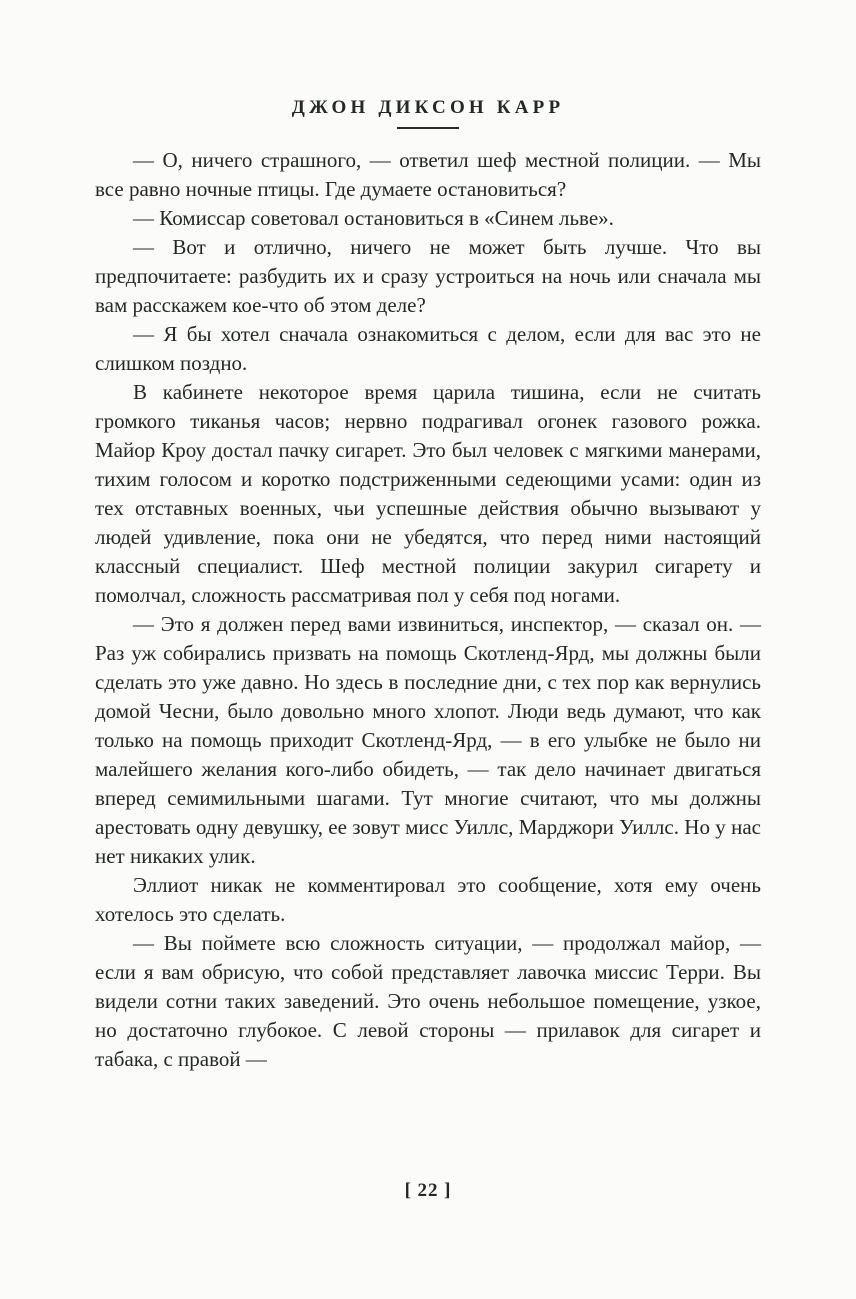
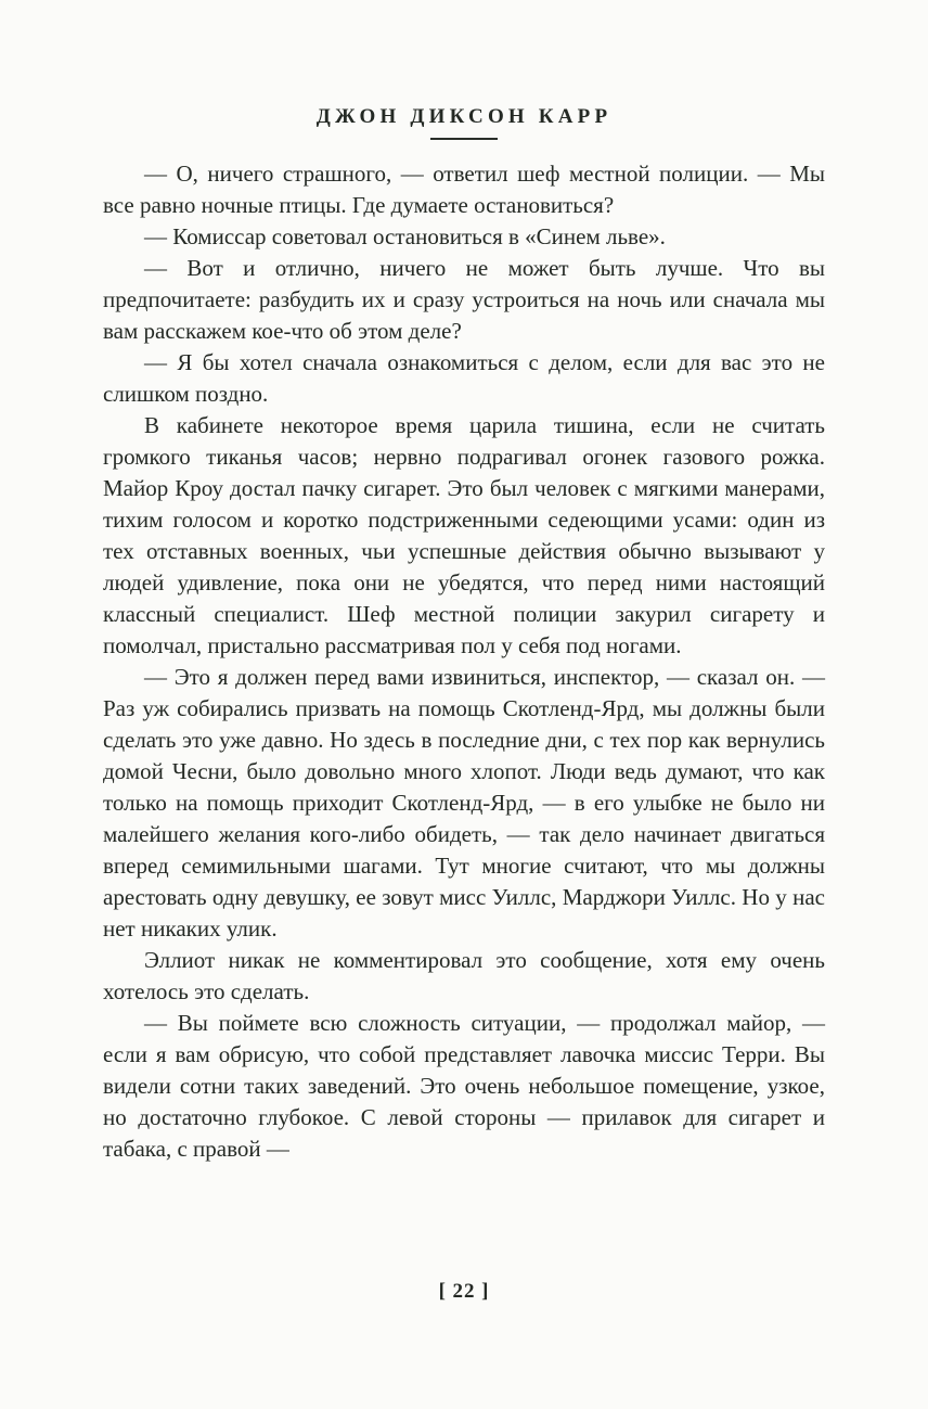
  ДЖОН ДИКСОН КАРР
  — О, ничего страшного, — ответил шеф местной полиции. — Мы все равно ночные птицы. Где думаете остановиться?
  — Комиссар советовал остановиться в «Синем льве».
  — Вот и отлично, ничего не может быть лучше. Что вы предпочитаете: разбудить их и сразу устроиться на ночь или сначала мы вам расскажем кое-что об этом деле?
  — Я бы хотел сначала ознакомиться с делом, если для вас это не слишком поздно.
- В кабинете некоторое время царила тишина, если не считать громкого тиканья часов; нервно подрагивал огонек газового рожка. Майор Кроу достал пачку сигарет. Это был человек с мягкими манерами, тихим голосом и коротко подстриженными седеющими усами: один из тех отставных военных, чьи успешные действия обычно вызывают у людей удивление, пока они не убедятся, что перед ними настоящий классный специалист. Шеф местной полиции закурил сигарету и помолчал, сложность рассматривая пол у себя под ногами.
+ В кабинете некоторое время царила тишина, если не считать громкого тиканья часов; нервно подрагивал огонек газового рожка. Майор Кроу достал пачку сигарет. Это был человек с мягкими манерами, тихим голосом и коротко подстриженными седеющими усами: один из тех отставных военных, чьи успешные действия обычно вызывают у людей удивление, пока они не убедятся, что перед ними настоящий классный специалист. Шеф местной полиции закурил сигарету и помолчал, пристально рассматривая пол у себя под ногами.
  — Это я должен перед вами извиниться, инспектор, — сказал он. — Раз уж собирались призвать на помощь Скотленд-Ярд, мы должны были сделать это уже давно. Но здесь в последние дни, с тех пор как вернулись домой Чесни, было довольно много хлопот. Люди ведь думают, что как только на помощь приходит Скотленд-Ярд, — в его улыбке не было ни малейшего желания кого-либо обидеть, — так дело начинает двигаться вперед семимильными шагами. Тут многие считают, что мы должны арестовать одну девушку, ее зовут мисс Уиллс, Марджори Уиллс. Но у нас нет никаких улик.
  Эллиот никак не комментировал это сообщение, хотя ему очень хотелось это сделать.
  — Вы поймете всю сложность ситуации, — продолжал майор, — если я вам обрисую, что собой представляет лавочка миссис Терри. Вы видели сотни таких заведений. Это очень небольшое помещение, узкое, но достаточно глубокое. С левой стороны — прилавок для сигарет и табака, с правой —
  [ 22 ]
